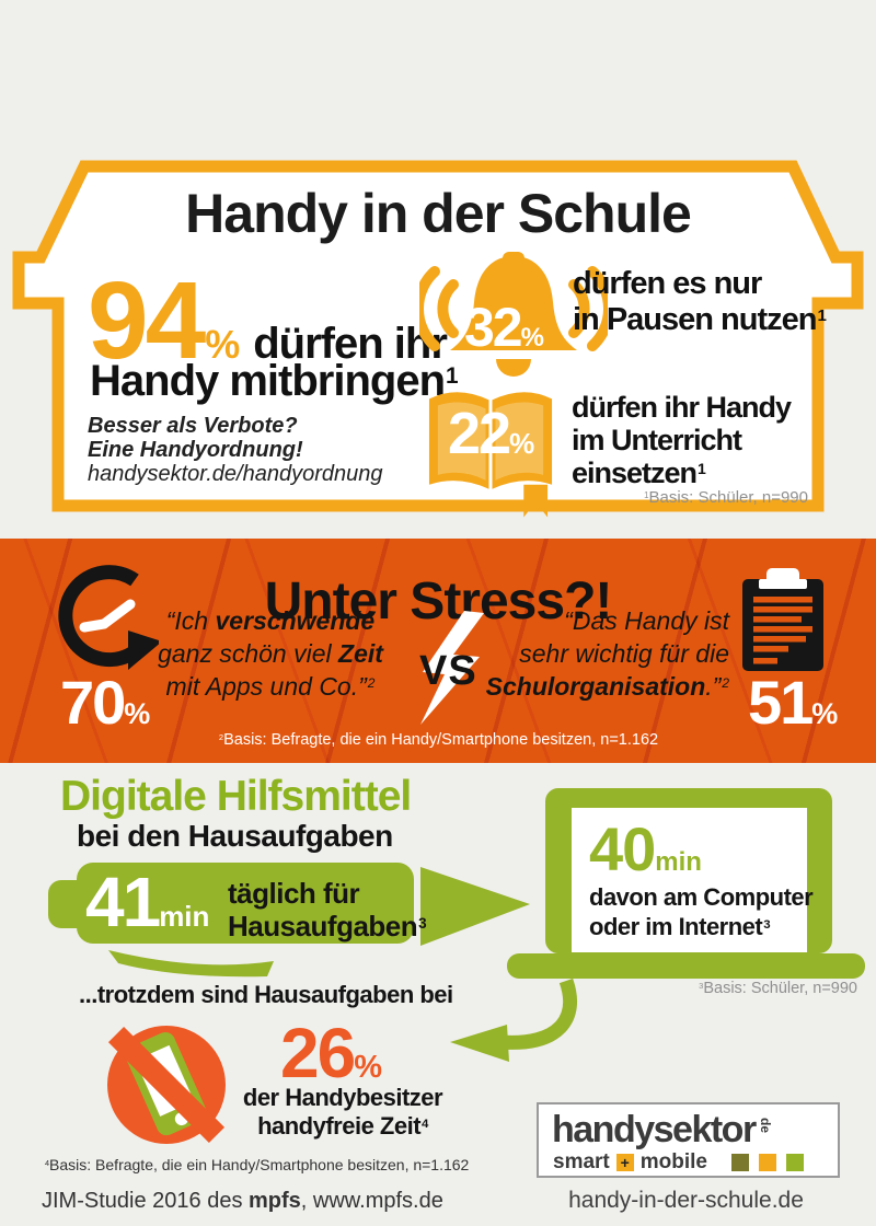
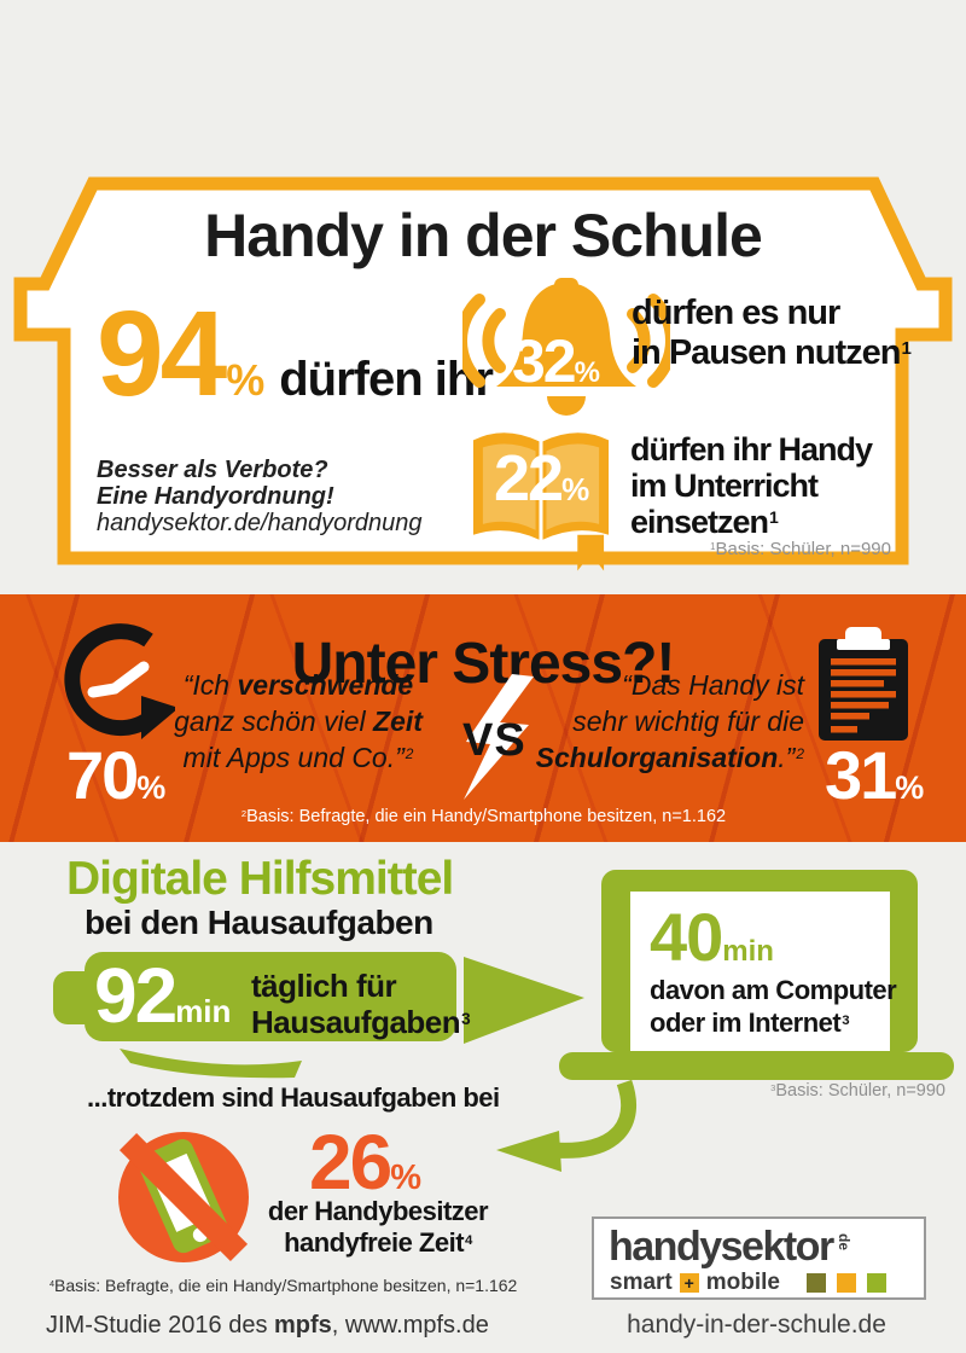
  Handy in der Schule
  94% dürfen ih
- Handy mitbringen1
  Besser als Verbote?
  Eine Handyordnung!
  handysektor.de/handyordnung
  32%
  dürfen es nur
  in Pausen nutzen1
  22%
  dürfen ihr Handy
  im Unterricht
  einsetzen1
  1Basis: Schüler, n=990
  Unter Stress?!
  70%
  “Ich verschwende
  ganz schön viel Zeit
  mit Apps und Co.”2
  VS
  “Das Handy ist
  sehr wichtig für die
  Schulorganisation.”2
- 51%
+ 31%
  2Basis: Befragte, die ein Handy/Smartphone besitzen, n=1.162
  Digitale Hilfsmittel
  bei den Hausaufgaben
- 41min
+ 92min
  täglich für
  Hausaufgaben3
  40min
  davon am Computer
  oder im Internet3
  3Basis: Schüler, n=990
  ...trotzdem sind Hausaufgaben bei
  26%
  der Handybesitzer
  handyfreie Zeit4
  4Basis: Befragte, die ein Handy/Smartphone besitzen, n=1.162
  JIM-Studie 2016 des mpfs, www.mpfs.de
  handysektor
  smart
  +
  mobile
  handy-in-der-schule.de
